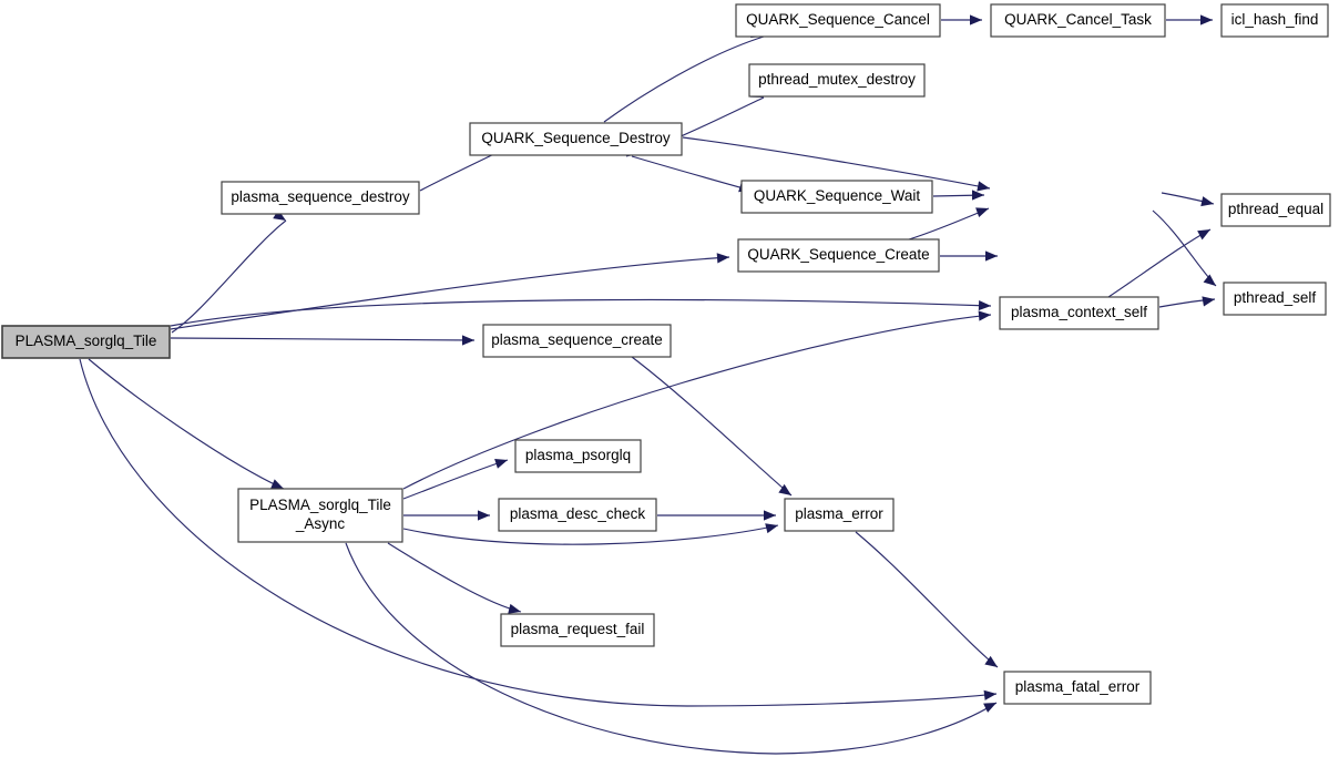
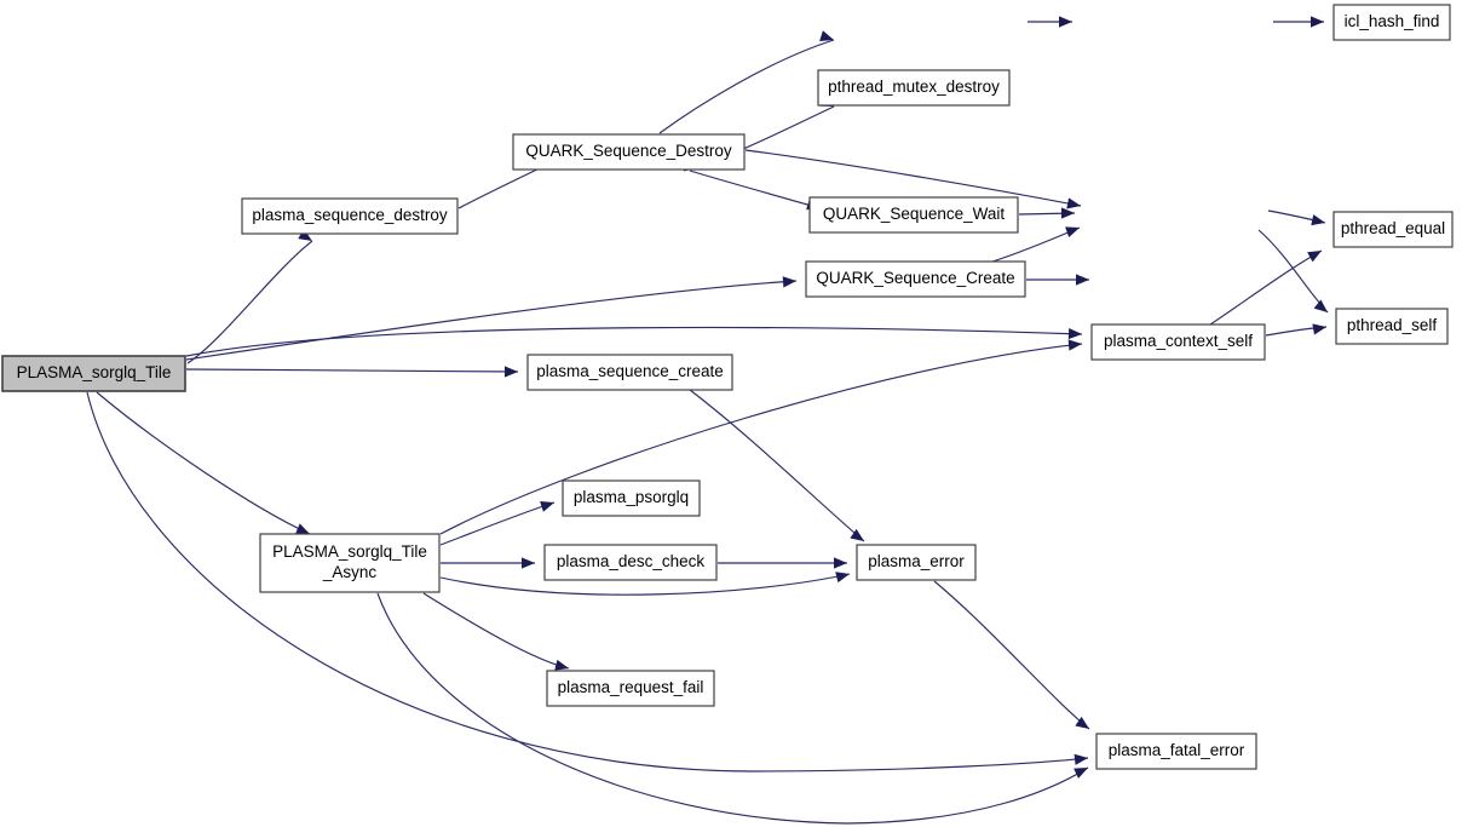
  PLASMA_sorglq_Tile
  plasma_sequence_destroy
  QUARK_Sequence_Destroy
- QUARK_Sequence_Cancel
- QUARK_Cancel_Task
  icl_hash_find
  pthread_mutex_destroy
  QUARK_Sequence_Wait
  pthread_equal
  QUARK_Sequence_Create
  pthread_self
  plasma_context_self
  plasma_sequence_create
  plasma_psorglq
  PLASMA_sorglq_Tile
  _Async
  plasma_desc_check
  plasma_error
  plasma_request_fail
  plasma_fatal_error
